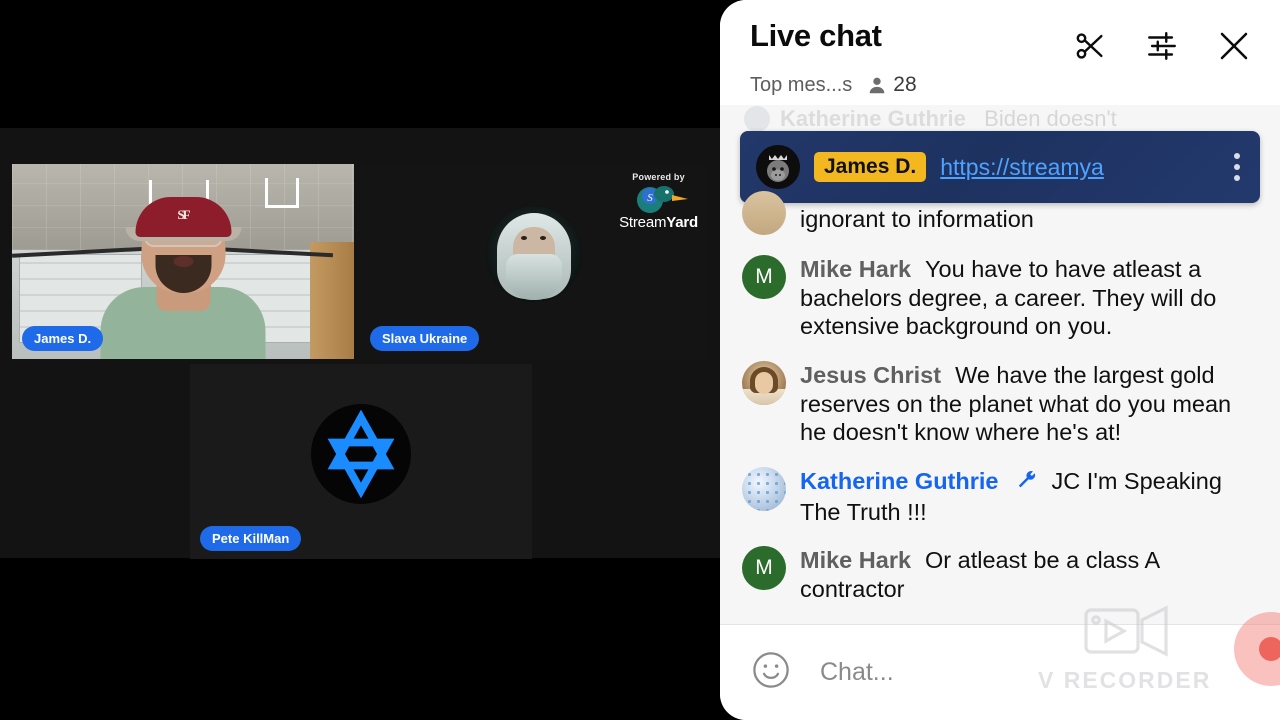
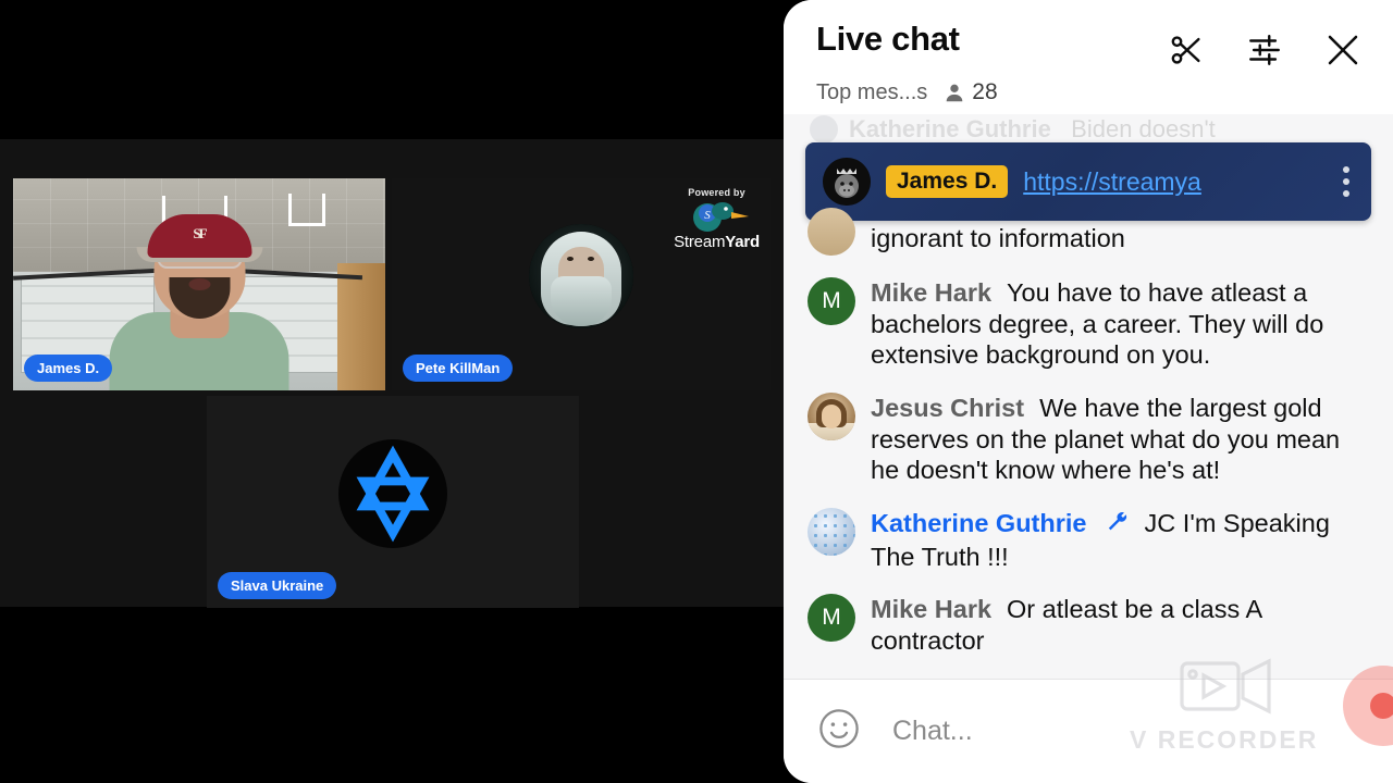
  SF
  James D.
- Slava Ukraine
+ Pete KillMan
  Powered by
  S
  StreamYard
- Pete KillMan
+ Slava Ukraine
  Live chat
  Top mes...s
  28
  Katherine Guthrie Biden doesn't
  James D.
  https://streamya
  ignorant to information
  M
  Mike Hark You have to have atleast a bachelors degree, a career. They will do extensive background on you.
  Jesus Christ We have the largest gold reserves on the planet what do you mean he doesn't know where he's at!
  Katherine Guthrie JC I'm Speaking The Truth !!!
  M
  Mike Hark Or atleast be a class A contractor
  Chat...
  V RECORDER
